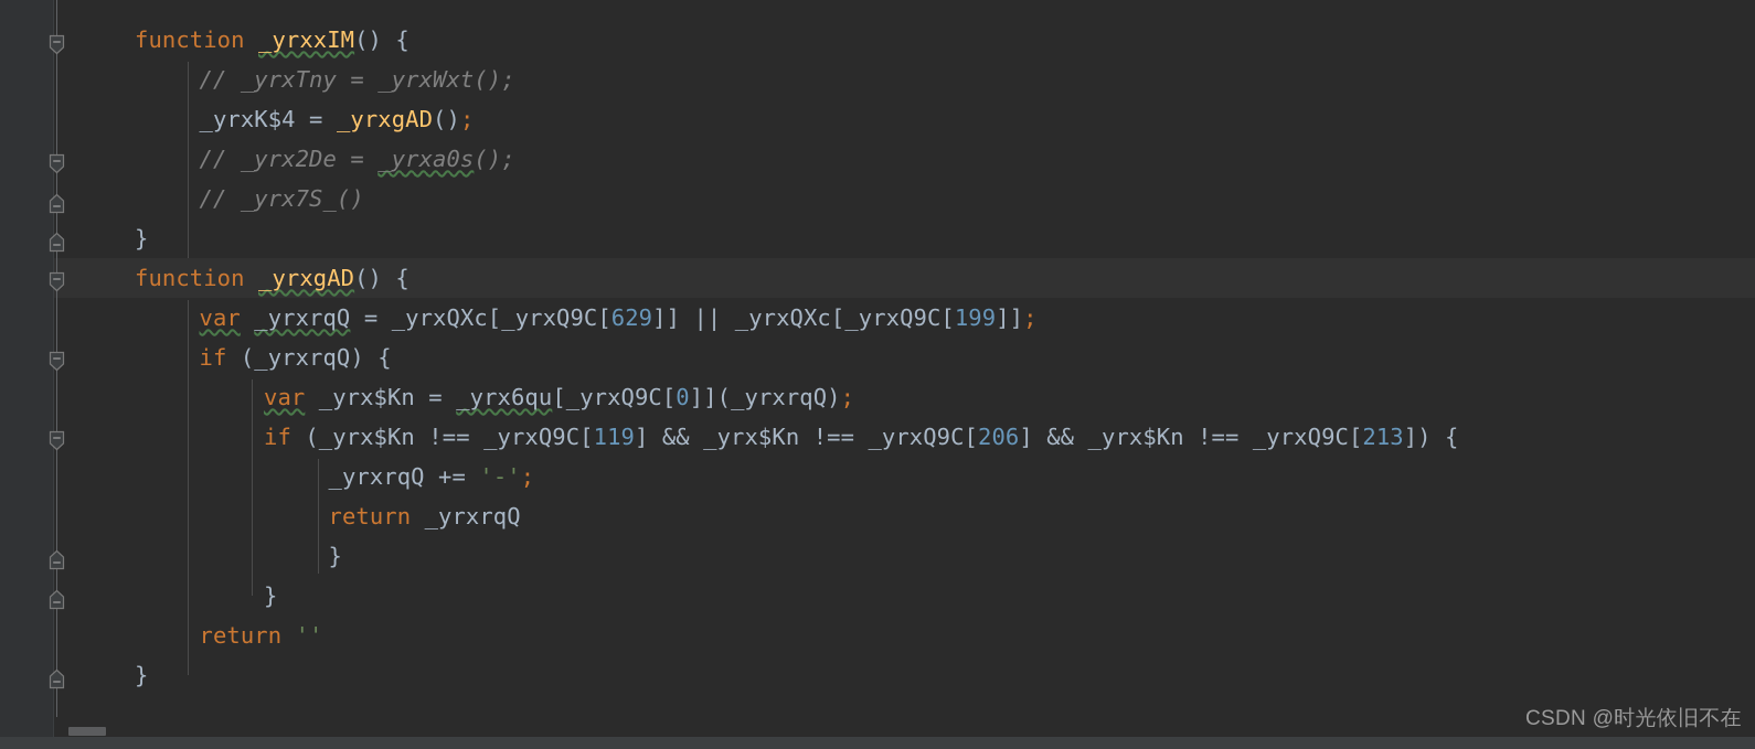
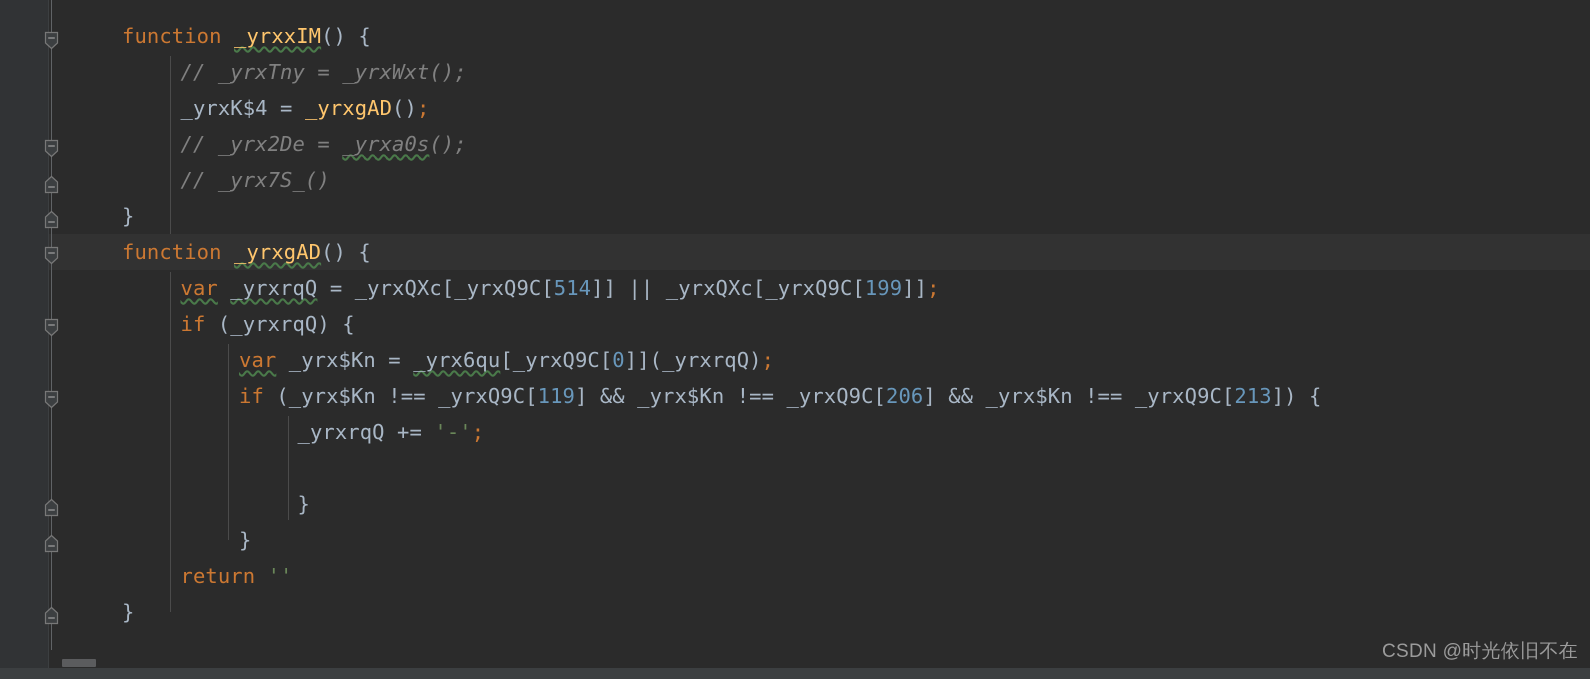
  function _yrxxIM() {
  // _yrxTny = _yrxWxt();
  _yrxK$4 = _yrxgAD();
  // _yrx2De = _yrxa0s();
  // _yrx7S_()
  }
  function _yrxgAD() {
- var _yrxrqQ = _yrxQXc[_yrxQ9C[629]] || _yrxQXc[_yrxQ9C[199]];
+ var _yrxrqQ = _yrxQXc[_yrxQ9C[514]] || _yrxQXc[_yrxQ9C[199]];
  if (_yrxrqQ) {
  var _yrx$Kn = _yrx6qu[_yrxQ9C[0]](_yrxrqQ);
  if (_yrx$Kn !== _yrxQ9C[119] && _yrx$Kn !== _yrxQ9C[206] && _yrx$Kn !== _yrxQ9C[213]) {
  _yrxrqQ += '-';
- return _yrxrqQ
  }
  }
  return ''
  }
  CSDN @时光依旧不在
